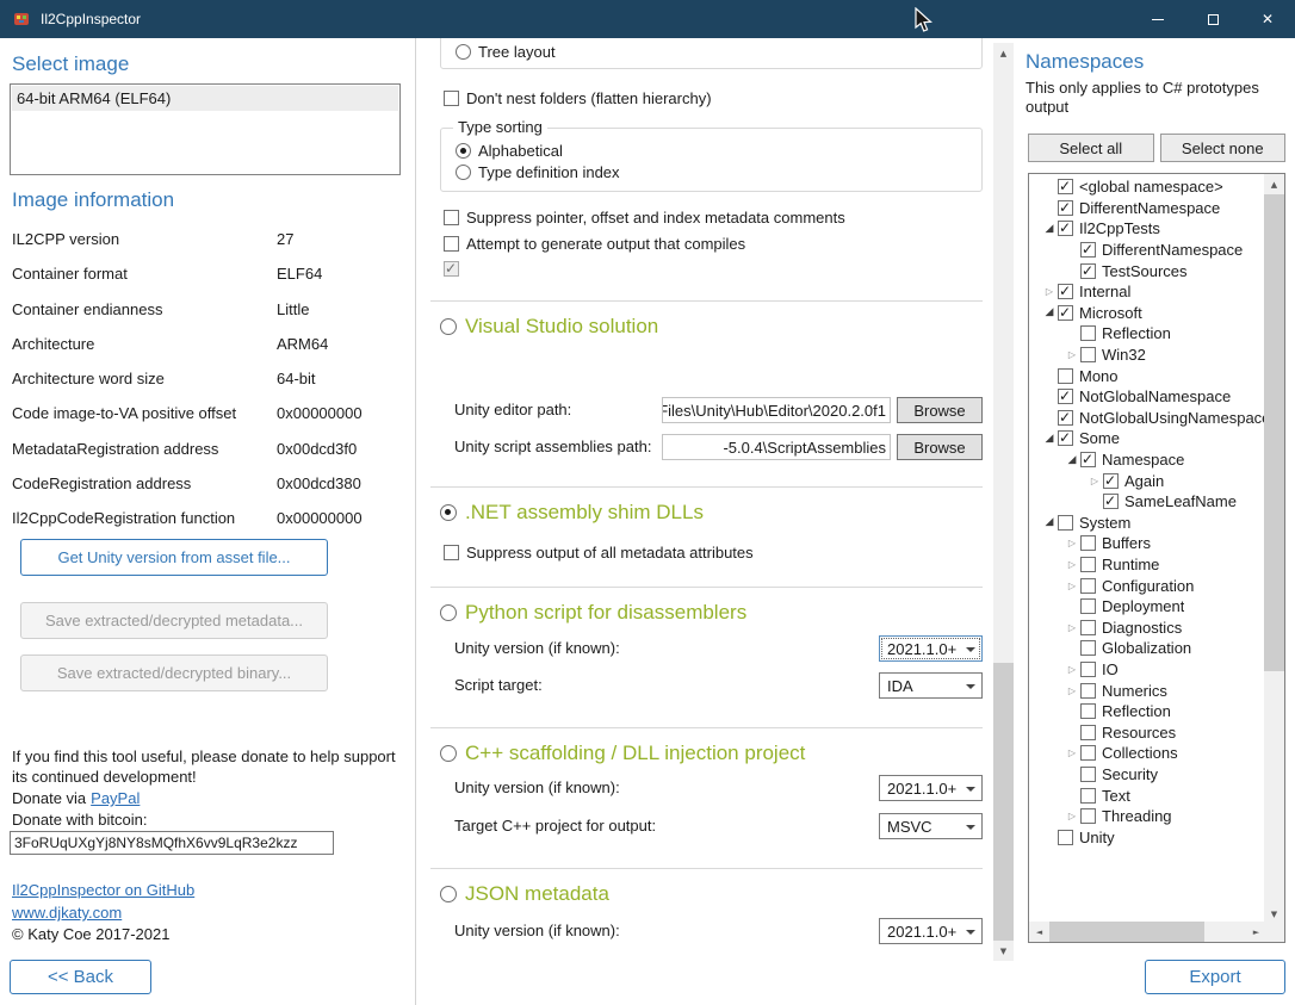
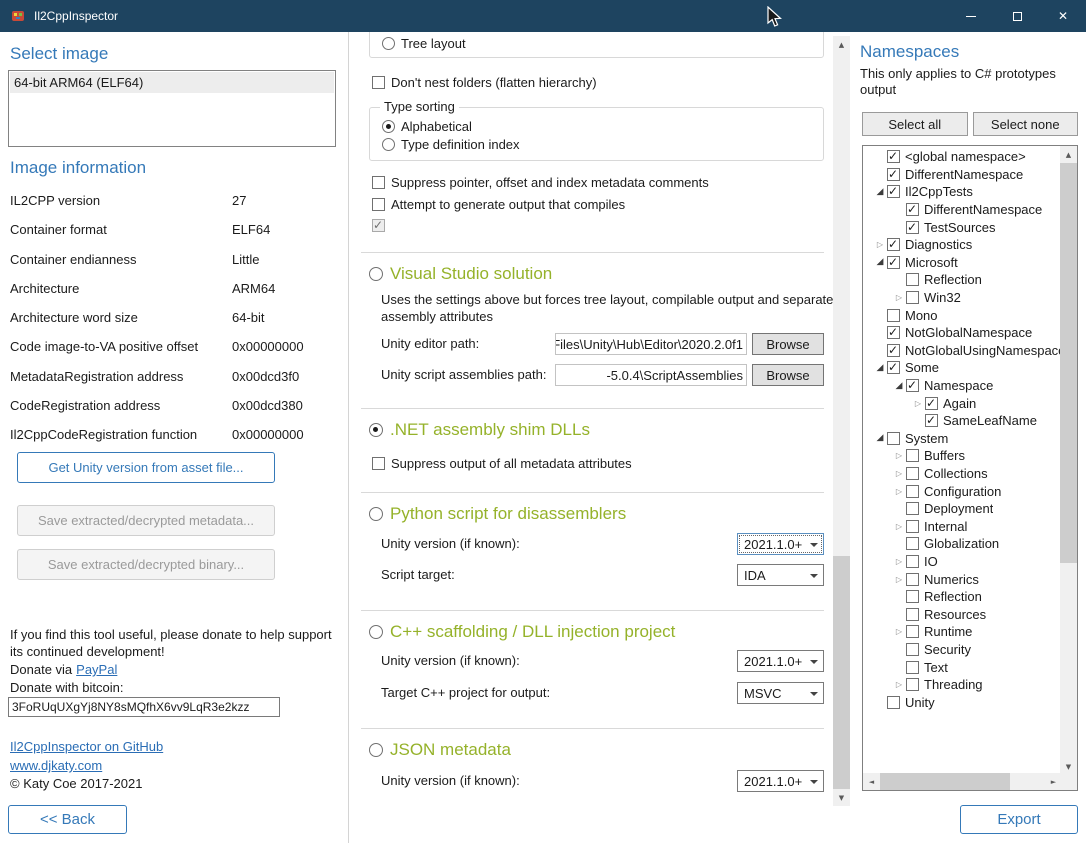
  Il2CppInspector
  ✕
  Select image
  64-bit ARM64 (ELF64)
  Image information
  IL2CPP version
  27
  Container format
  ELF64
  Container endianness
  Little
  Architecture
  ARM64
  Architecture word size
  64-bit
  Code image-to-VA positive offset
  0x00000000
  MetadataRegistration address
  0x00dcd3f0
  CodeRegistration address
  0x00dcd380
  Il2CppCodeRegistration function
  0x00000000
  Get Unity version from asset file...
  Save extracted/decrypted metadata...
  Save extracted/decrypted binary...
  If you find this tool useful, please donate to help support its continued development!
  Donate via PayPal
  Donate with bitcoin:
  3FoRUqUXgYj8NY8sMQfhX6vv9LqR3e2kzz
  Il2CppInspector on GitHub
  www.djkaty.com
  © Katy Coe 2017-2021
  << Back
  Tree layout
  Don't nest folders (flatten hierarchy)
  Type sorting
  Alphabetical
  Type definition index
  Suppress pointer, offset and index metadata comments
  Attempt to generate output that compiles
  Visual Studio solution
+ Uses the settings above but forces tree layout, compilable output and separate assembly attributes
  Unity editor path:
  Files\Unity\Hub\Editor\2020.2.0f1
  Browse
  Unity script assemblies path:
  -5.0.4\ScriptAssemblies
  Browse
  .NET assembly shim DLLs
  Suppress output of all metadata attributes
  Python script for disassemblers
  Unity version (if known):
  2021.1.0+
  Script target:
  IDA
  C++ scaffolding / DLL injection project
  Unity version (if known):
  2021.1.0+
  Target C++ project for output:
  MSVC
  JSON metadata
  Unity version (if known):
  2021.1.0+
  ▲
  ▼
  Namespaces
  This only applies to C# prototypes output
  Select all
  Select none
  <global namespace>
  DifferentNamespace
  Il2CppTests
  DifferentNamespace
  TestSources
- Internal
+ Diagnostics
  Microsoft
  Reflection
  Win32
  Mono
  NotGlobalNamespace
  NotGlobalUsingNamespac
  Some
  Namespace
  Again
  SameLeafName
  System
  Buffers
- Runtime
+ Collections
  Configuration
  Deployment
- Diagnostics
+ Internal
  Globalization
  IO
  Numerics
  Reflection
  Resources
- Collections
+ Runtime
  Security
  Text
  Threading
  Unity
  ▲
  ▼
  ◄
  ►
  Export
